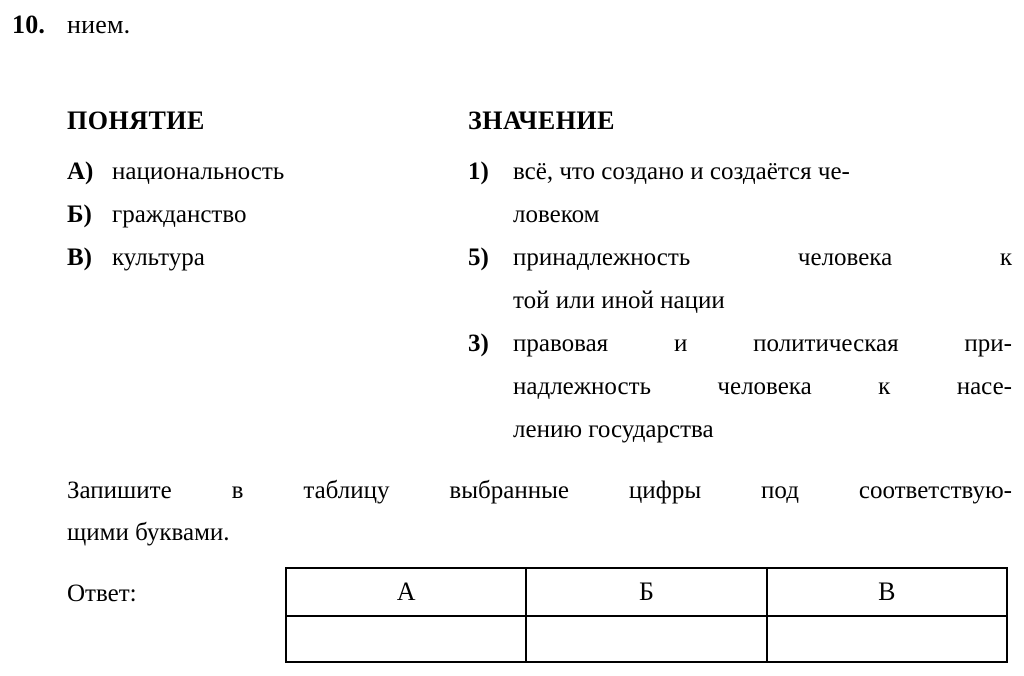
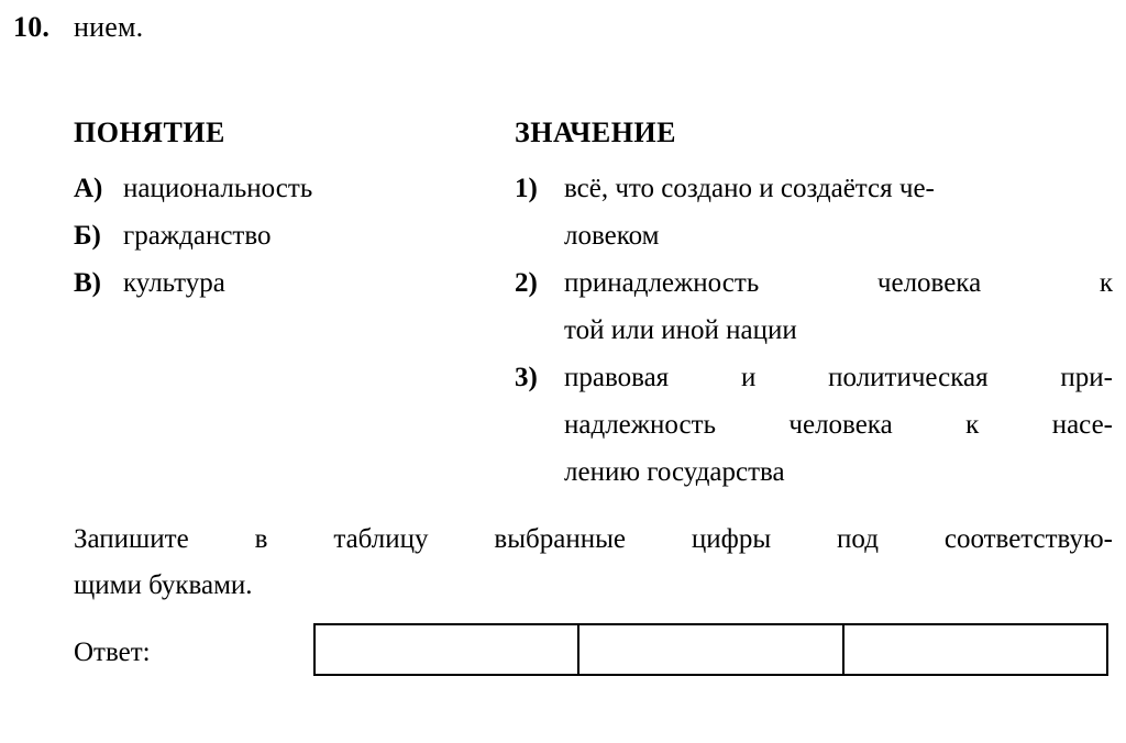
  10.
  нием.
  ПОНЯТИЕ
  А)
  национальность
  Б)
  гражданство
  В)
  культура
  ЗНАЧЕНИЕ
  1)
  всё, что создано и создаётся че-
  ловеком
- 5)
+ 2)
  принадлежность человека к
  той или иной нации
  3)
  правовая и политическая при-
  надлежность человека к насе-
  лению государства
  Запишите в таблицу выбранные цифры под соответствую-
  щими буквами.
  Ответ:
- А	Б	В
